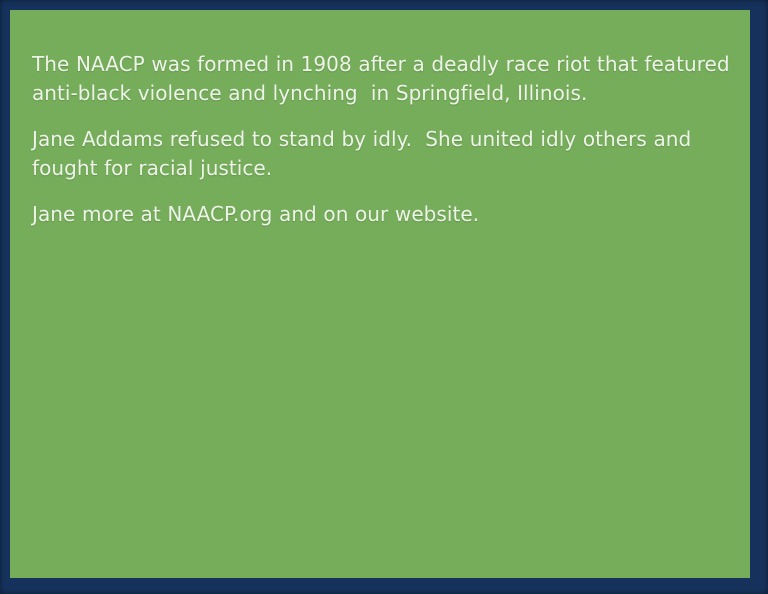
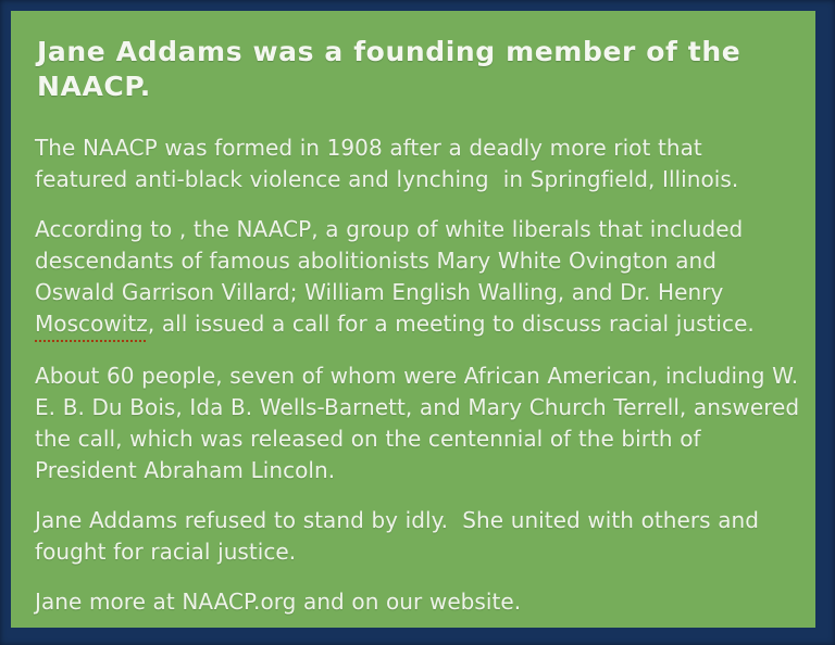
+ Jane Addams was a founding member of the NAACP.
- The NAACP was formed in 1908 after a deadly race riot that featured anti-black violence and lynching in Springfield, Illinois.
+ The NAACP was formed in 1908 after a deadly more riot that featured anti-black violence and lynching in Springfield, Illinois.
+ According to , the NAACP, a group of white liberals that included descendants of famous abolitionists Mary White Ovington and Oswald Garrison Villard; William English Walling, and Dr. Henry Moscowitz, all issued a call for a meeting to discuss racial justice.
+ About 60 people, seven of whom were African American, including W. E. B. Du Bois, Ida B. Wells-Barnett, and Mary Church Terrell, answered the call, which was released on the centennial of the birth of President Abraham Lincoln.
- Jane Addams refused to stand by idly. She united idly others and fought for racial justice.
+ Jane Addams refused to stand by idly. She united with others and fought for racial justice.
  Jane more at NAACP.org and on our website.
